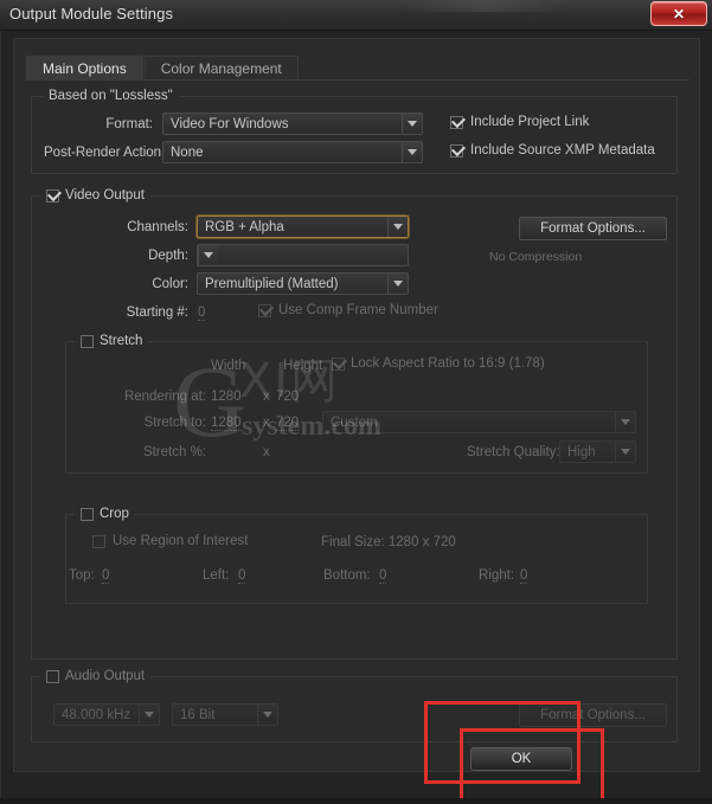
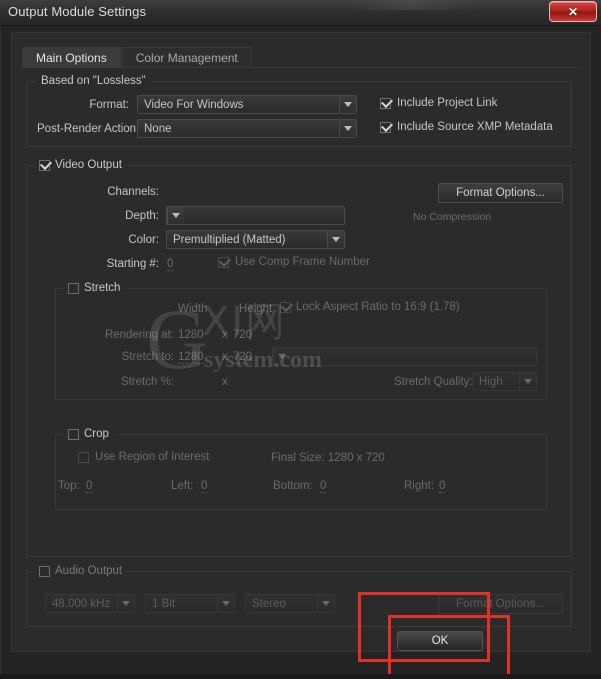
  Output Module Settings
  ✕
  Main Options
  Color Management
  Based on "Lossless"
  Format:
  Video For Windows
  Post-Render Action
  None
  Include Project Link
  Include Source XMP Metadata
  Video Output
  Channels:
- RGB + Alpha
  Depth:
  Color:
  Premultiplied (Matted)
  Starting #:
  0
  Use Comp Frame Number
  Format Options...
  No Compression
  Stretch
  Width
  Height
  Lock Aspect Ratio to 16:9 (1.78)
  Rendering at:
  1280
  x
  720
  Stretch to:
  1280
  x
  720
- Custom
  Stretch %:
  x
  Stretch Quality
  High
  Crop
  Use Region of Interest
  Final Size: 1280 x 720
  Top:
  0
  Left:
  0
  Bottom:
  0
  Right:
  0
  Audio Output
  48.000 kHz
- 16 Bit
+ 1 Bit
+ Stereo
  Format Options...
  OK
  G
  XI网
  system.com
